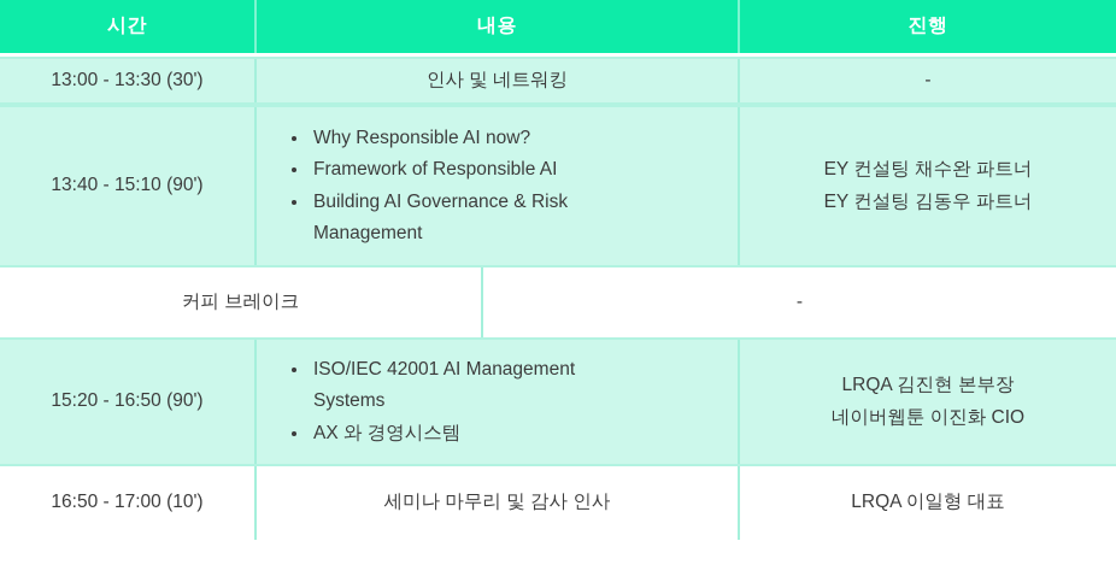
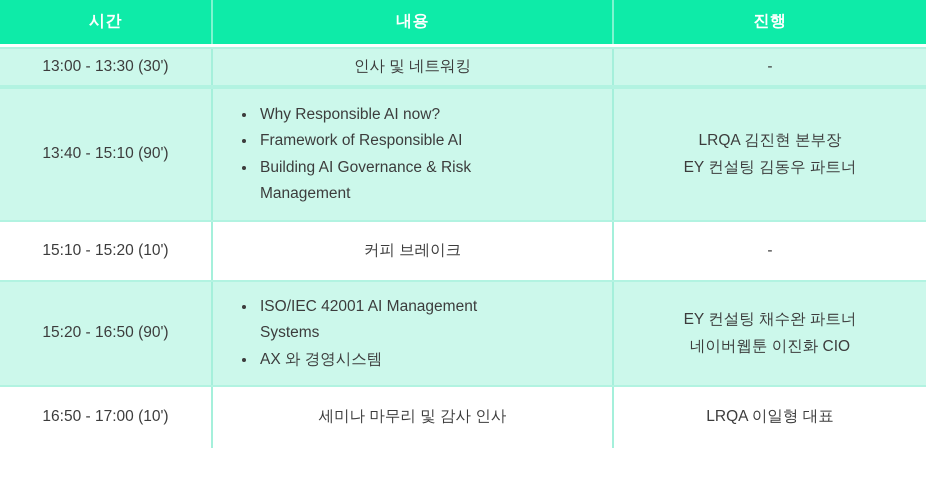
  시간
  내용
  진행
  13:00 - 13:30 (30')
  인사 및 네트워킹
  -
  13:40 - 15:10 (90')
  Why Responsible AI now?
  Framework of Responsible AI
  Building AI Governance & Risk Management
- EY 컨설팅 채수완 파트너
+ LRQA 김진현 본부장
  EY 컨설팅 김동우 파트너
+ 15:10 - 15:20 (10')
  커피 브레이크
  -
  15:20 - 16:50 (90')
  ISO/IEC 42001 AI Management Systems
  AX 와 경영시스템
- LRQA 김진현 본부장
+ EY 컨설팅 채수완 파트너
  네이버웹툰 이진화 CIO
  16:50 - 17:00 (10')
  세미나 마무리 및 감사 인사
  LRQA 이일형 대표
